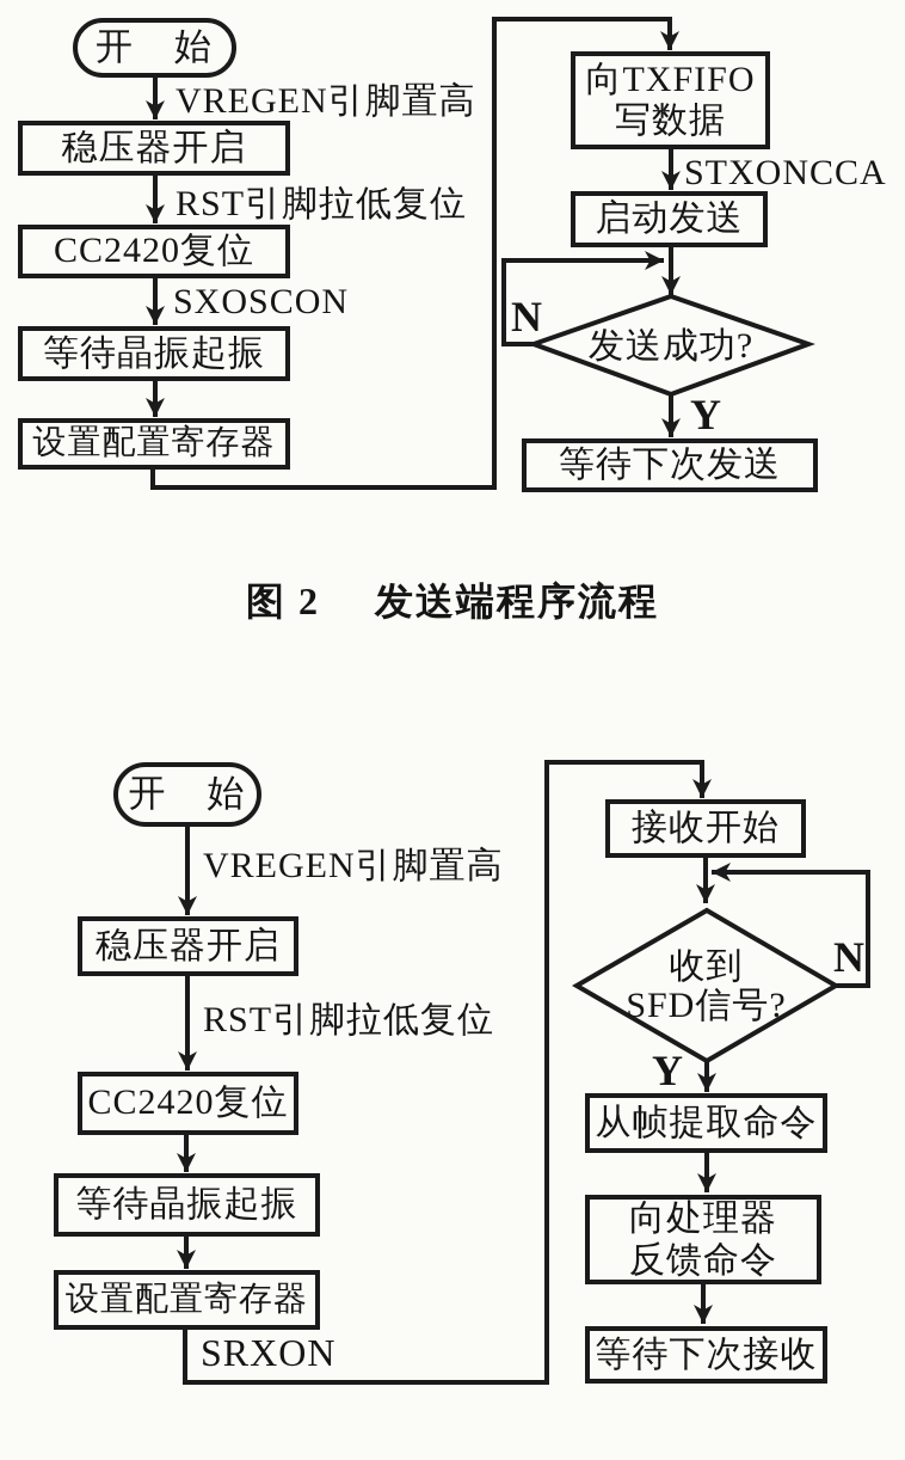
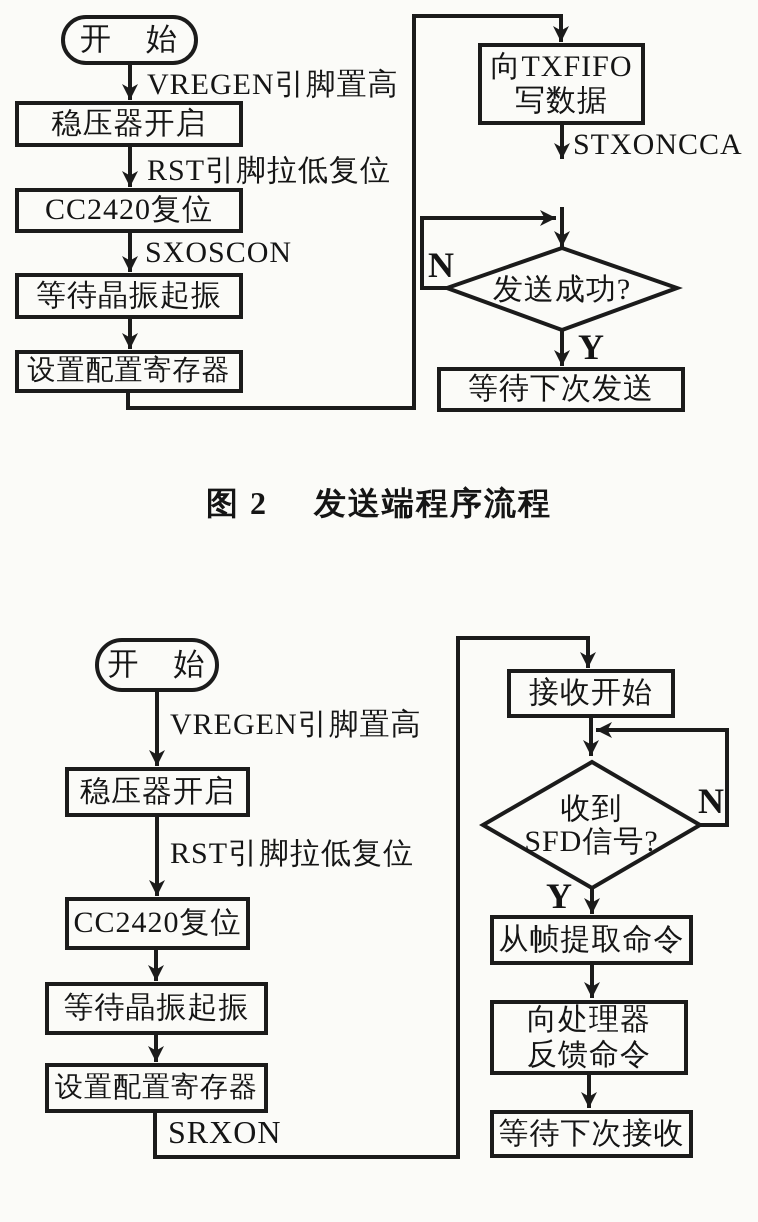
  开 始
  VREGEN引脚置高
  稳压器开启
  RST引脚拉低复位
  CC2420复位
  SXOSCON
  等待晶振起振
  设置配置寄存器
  向TXFIFO
  写数据
  STXONCCA
- 启动发送
  N
  发送成功?
  Y
  等待下次发送
  图 2
  发送端程序流程
  开 始
  VREGEN引脚置高
  稳压器开启
  RST引脚拉低复位
  CC2420复位
  等待晶振起振
  设置配置寄存器
  SRXON
  接收开始
  N
  收到
  SFD信号?
  Y
  从帧提取命令
  向处理器
  反馈命令
  等待下次接收
